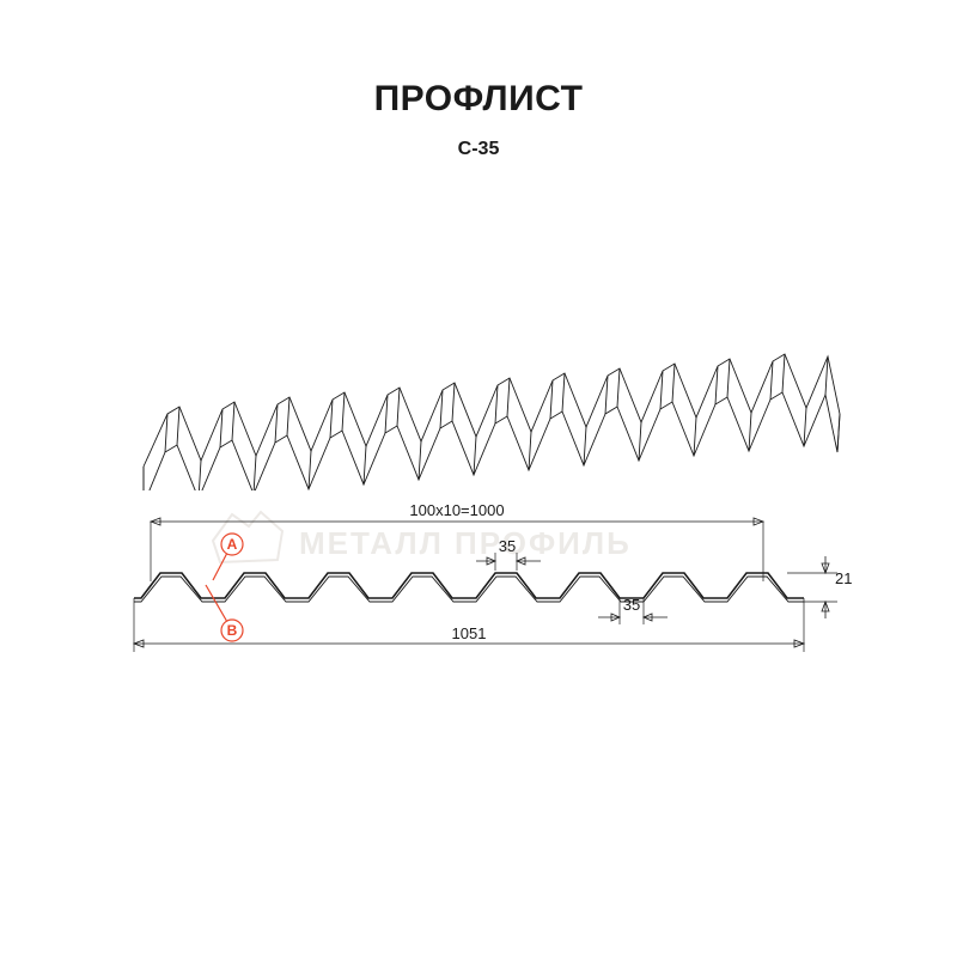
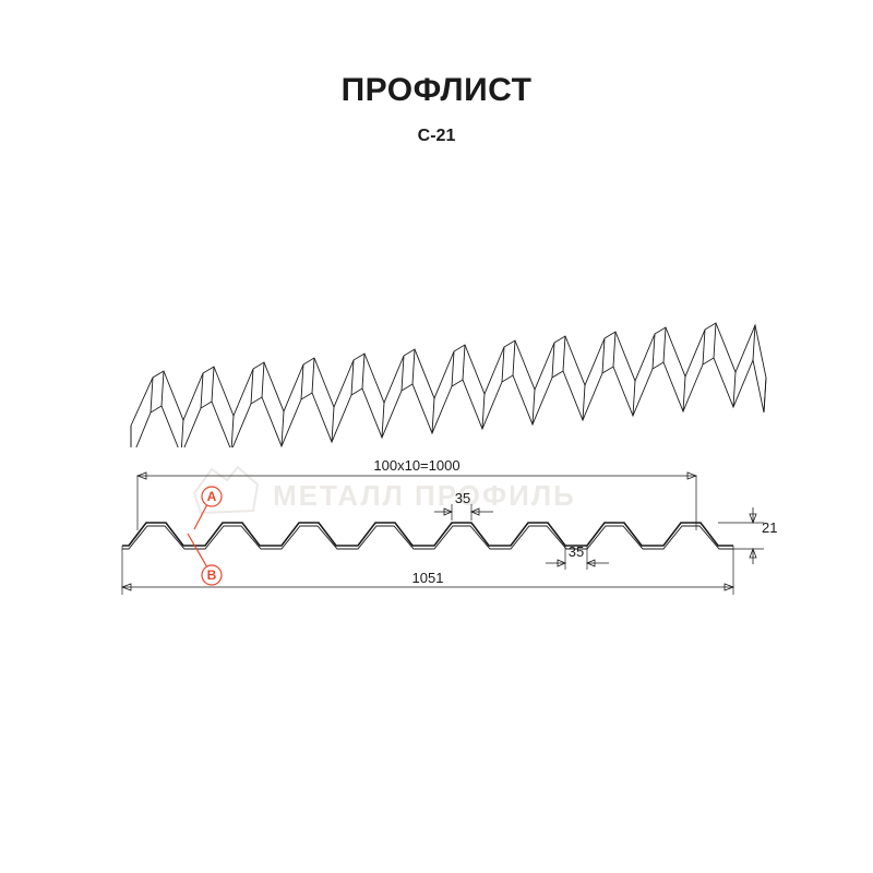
  ПРОФЛИСТ
- С-35
+ С-21
  МЕТАЛЛ ПРОФИЛЬ
  100x10=1000
  1051
  35
  35
  21
  A
  B
